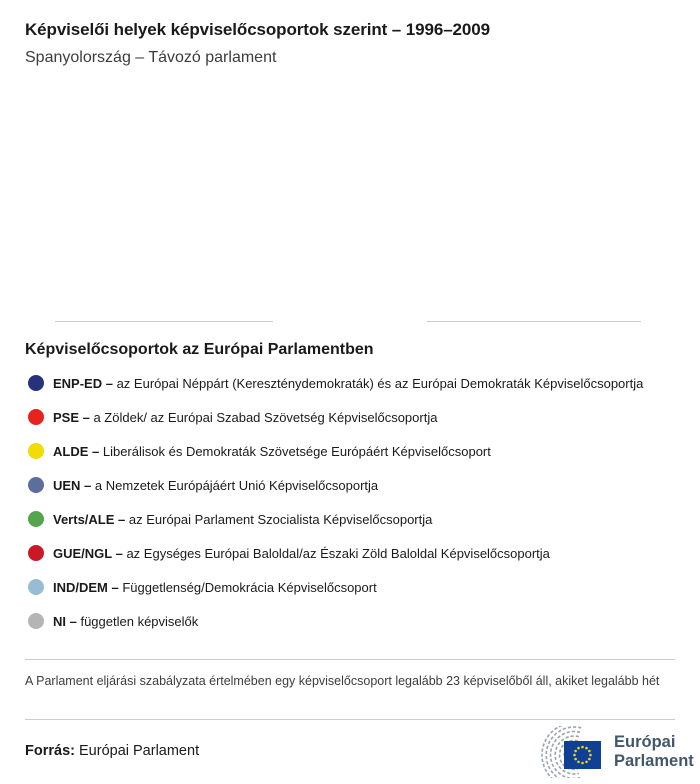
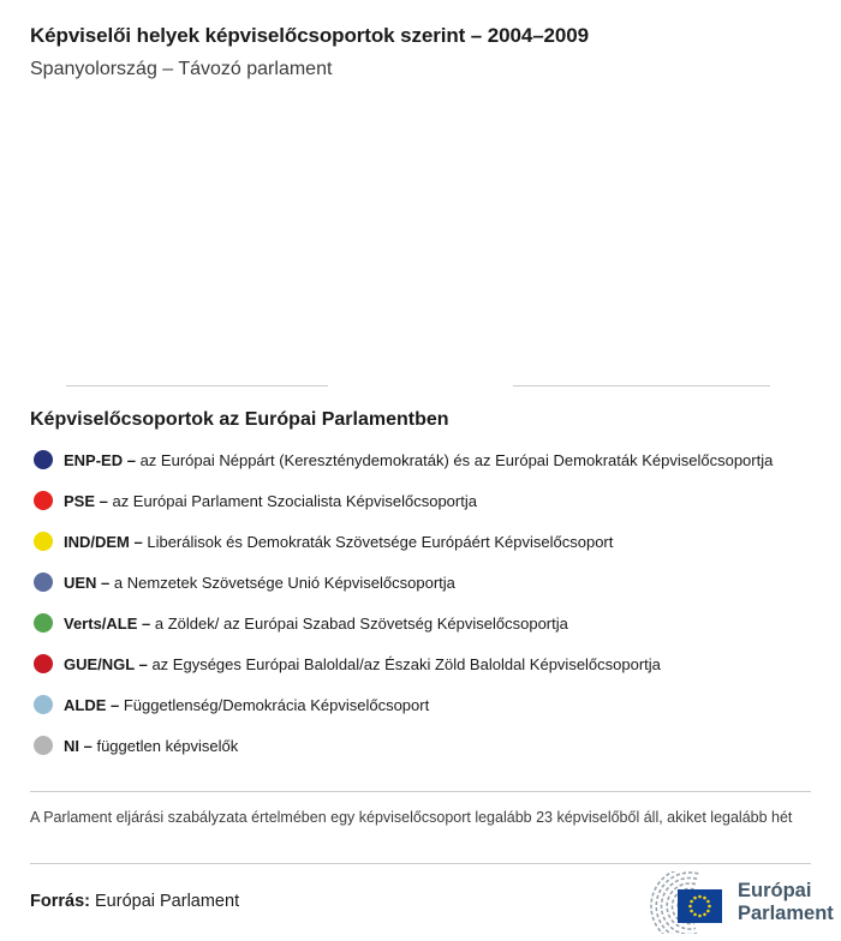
- Képviselői helyek képviselőcsoportok szerint – 1996–2009
+ Képviselői helyek képviselőcsoportok szerint – 2004–2009
  Spanyolország – Távozó parlament
  Képviselőcsoportok az Európai Parlamentben
  ENP-ED – az Európai Néppárt (Kereszténydemokraták) és az Európai Demokraták Képviselőcsoportja
- PSE – a Zöldek/ az Európai Szabad Szövetség Képviselőcsoportja
+ PSE – az Európai Parlament Szocialista Képviselőcsoportja
- ALDE – Liberálisok és Demokraták Szövetsége Európáért Képviselőcsoport
+ IND/DEM – Liberálisok és Demokraták Szövetsége Európáért Képviselőcsoport
- UEN – a Nemzetek Európájáért Unió Képviselőcsoportja
+ UEN – a Nemzetek Szövetsége Unió Képviselőcsoportja
- Verts/ALE – az Európai Parlament Szocialista Képviselőcsoportja
+ Verts/ALE – a Zöldek/ az Európai Szabad Szövetség Képviselőcsoportja
  GUE/NGL – az Egységes Európai Baloldal/az Északi Zöld Baloldal Képviselőcsoportja
- IND/DEM – Függetlenség/Demokrácia Képviselőcsoport
+ ALDE – Függetlenség/Demokrácia Képviselőcsoport
  NI – független képviselők
  A Parlament eljárási szabályzata értelmében egy képviselőcsoport legalább 23 képviselőből áll, akiket legalább hét
  Forrás: Európai Parlament
  Európai
  Parlament
